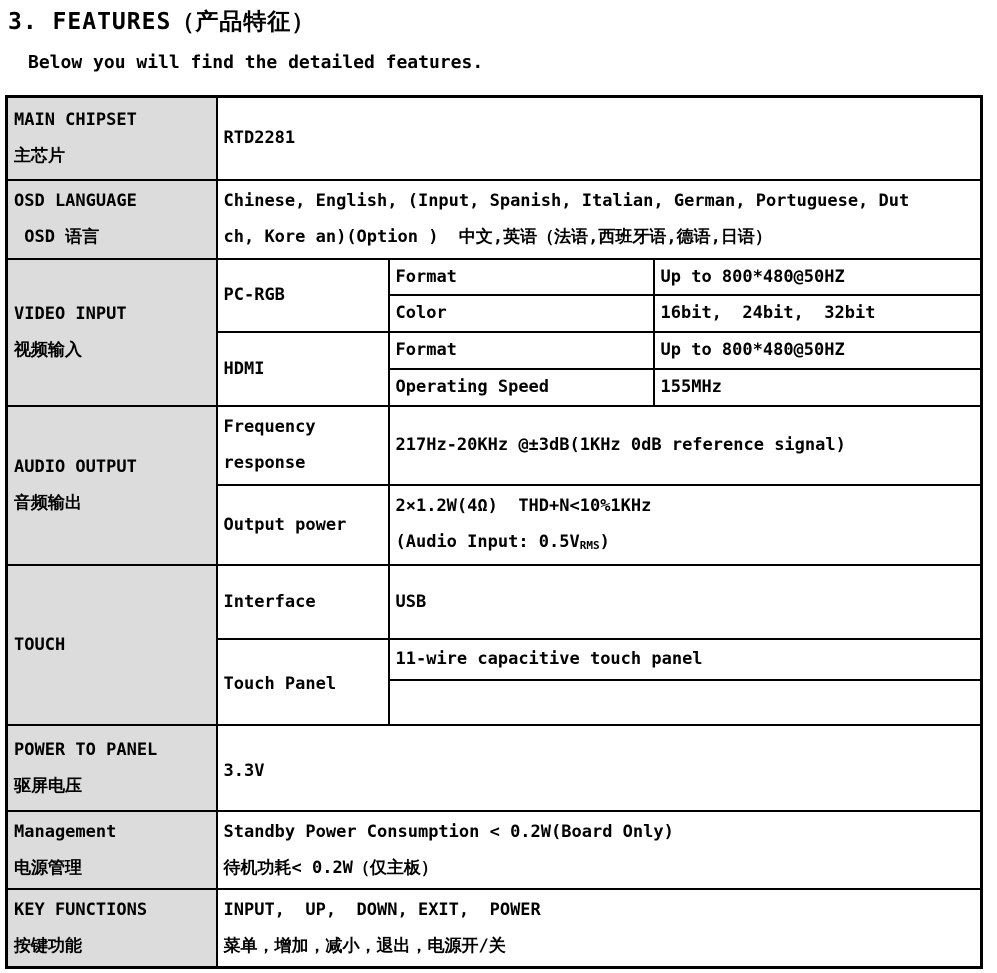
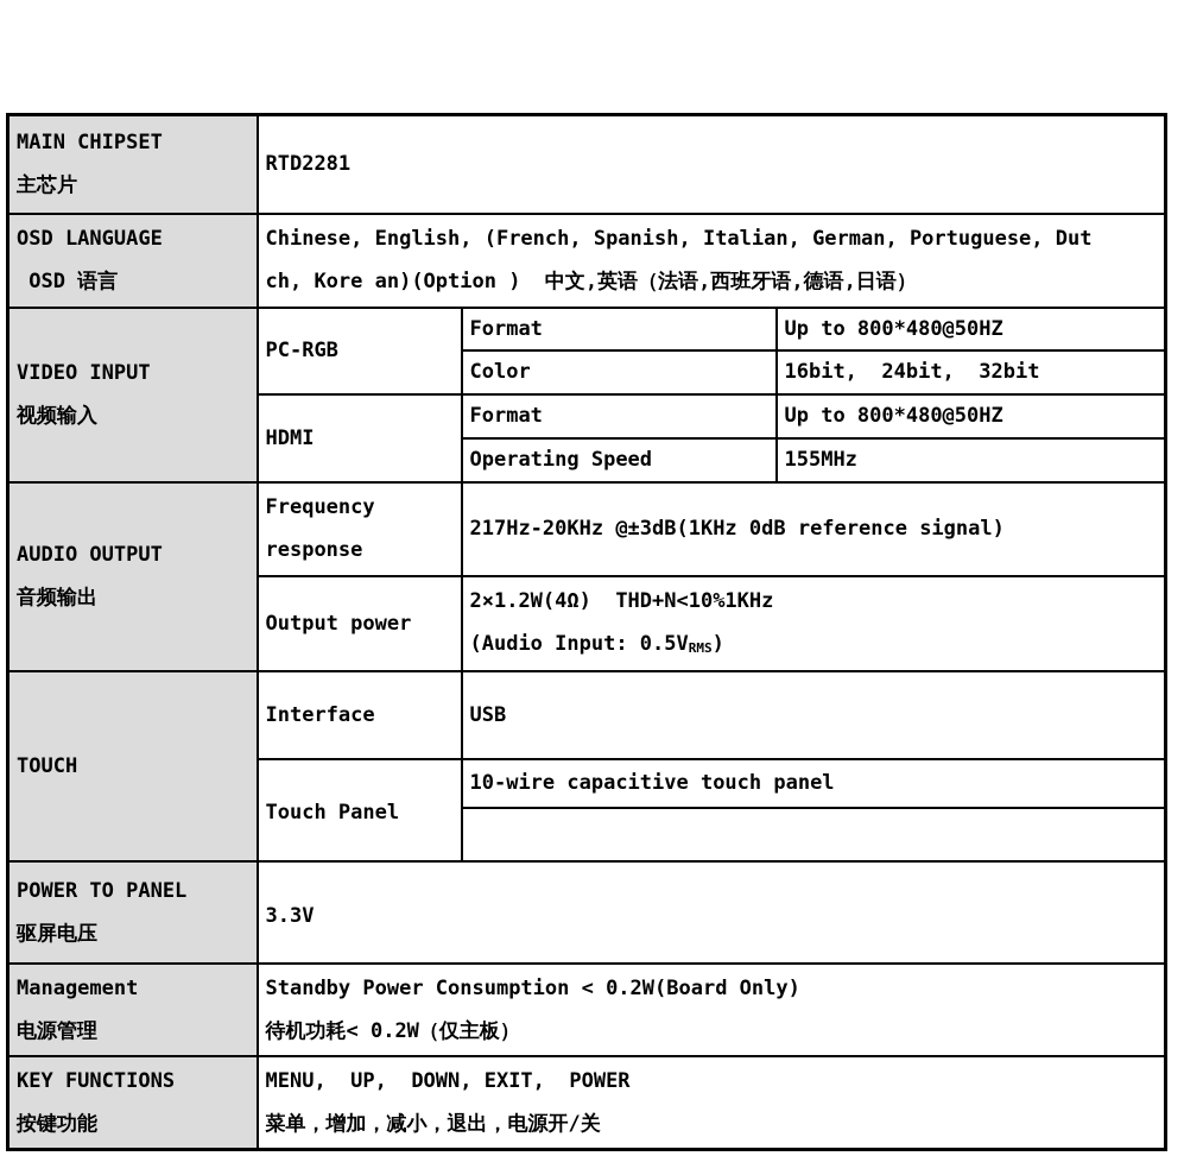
- 3. FEATURES（产品特征）
- Below you will find the detailed features.
  MAIN CHIPSET 主芯片	RTD2281
- OSD LANGUAGE OSD 语言	Chinese, English, (Input, Spanish, Italian, German, Portuguese, Dut ch, Kore an)(Option ) 中文,英语（法语,西班牙语,德语,日语）
+ OSD LANGUAGE OSD 语言	Chinese, English, (French, Spanish, Italian, German, Portuguese, Dut ch, Kore an)(Option ) 中文,英语（法语,西班牙语,德语,日语）
  VIDEO INPUT 视频输入	PC-RGB	Format	Up to 800*480@50HZ
  Color	16bit, 24bit, 32bit
  HDMI	Format	Up to 800*480@50HZ
  Operating Speed	155MHz
  AUDIO OUTPUT 音频输出	Frequency response	217Hz-20KHz @±3dB(1KHz 0dB reference signal)
  Output power	2×1.2W(4Ω) THD+N<10%1KHz (Audio Input: 0.5VRMS)
  TOUCH	Interface	USB
- Touch Panel	11-wire capacitive touch panel
+ Touch Panel	10-wire capacitive touch panel
  POWER TO PANEL 驱屏电压	3.3V
  Management 电源管理	Standby Power Consumption < 0.2W(Board Only) 待机功耗< 0.2W（仅主板）
- KEY FUNCTIONS 按键功能	INPUT, UP, DOWN, EXIT, POWER 菜单，增加，减小，退出，电源开/关
+ KEY FUNCTIONS 按键功能	MENU, UP, DOWN, EXIT, POWER 菜单，增加，减小，退出，电源开/关
